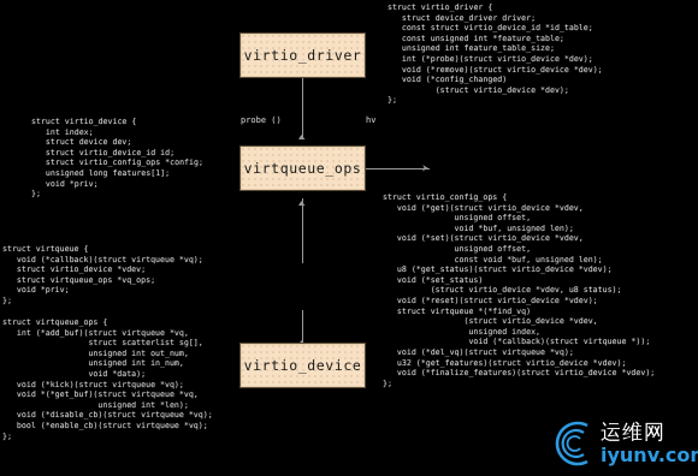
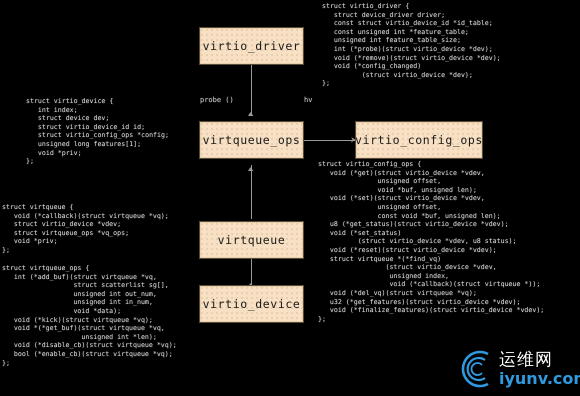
  struct virtio_driver {
  struct device_driver driver;
  const struct virtio_device_id *id_table;
  unsigned int feature_table_size;
  int (*probe)(struct virtio_device *dev);
  void (*remove)(struct virtio_device *dev);
  void (*config_changed)
  (struct virtio_device *dev);
  };
  struct virtio_device {
  int index;
  struct device dev;
  struct virtio_device_id id;
  struct virtio_config_ops *config;
  unsigned long features[1];
  void *priv;
  };
  struct virtqueue {
  void (*callback)(struct virtqueue *vq);
  struct virtio_device *vdev;
  struct virtqueue_ops *vq_ops;
  void *priv;
  };
  struct virtqueue_ops {
  int (*add_buf)(struct virtqueue *vq,
  struct scatterlist sg[],
  unsigned int out_num,
  unsigned int in_num,
  void *data);
  void (*kick)(struct virtqueue *vq);
  void *(*get_buf)(struct virtqueue *vq,
  unsigned int *len);
  void (*disable_cb)(struct virtqueue *vq);
  bool (*enable_cb)(struct virtqueue *vq);
  };
  struct virtio_config_ops {
  void (*get)(struct virtio_device *vdev,
  unsigned offset,
  void *buf, unsigned len);
  void (*set)(struct virtio_device *vdev,
  unsigned offset,
  const void *buf, unsigned len);
  u8 (*get_status)(struct virtio_device *vdev);
  void (*set_status)
  (struct virtio_device *vdev, u8 status);
  void (*reset)(struct virtio_device *vdev);
  struct virtqueue *(*find_vq)
  (struct virtio_device *vdev,
  unsigned index,
  void (*callback)(struct virtqueue *));
  void (*del_vq)(struct virtqueue *vq);
  u32 (*get_features)(struct virtio_device *vdev);
  void (*finalize_features)(struct virtio_device *vdev);
  };
  probe ()
  hv
  virtio_driver
  virtqueue_ops
+ virtio_config_ops
+ virtqueue
  virtio_device
  运维网
  iyunv.co
